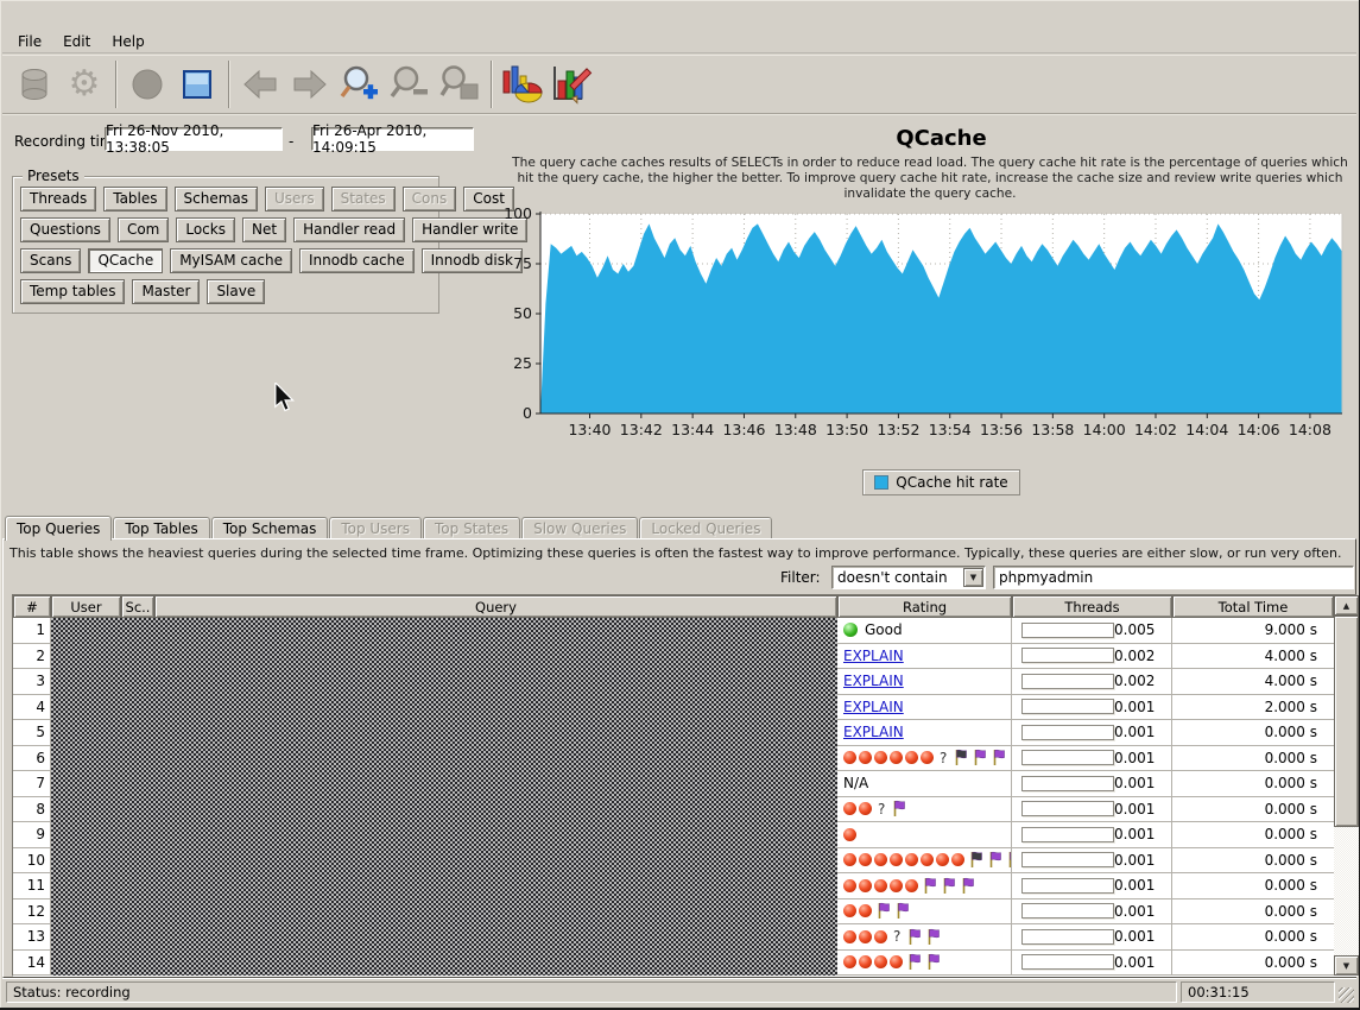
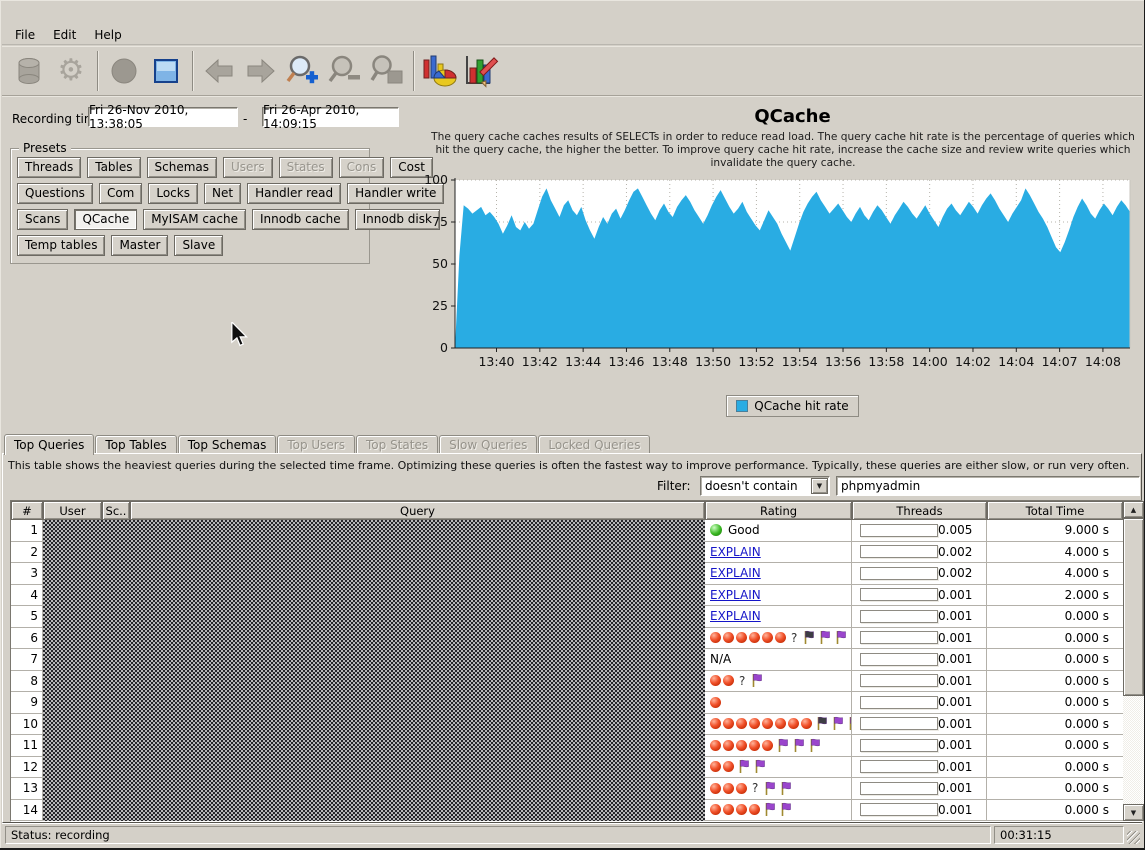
  File
  Edit
  Help
  ⚙
  Recording ti
  Fri 26-Nov 2010, 13:38:05
  -
  Fri 26-Apr 2010, 14:09:15
  Presets
  Threads
  Tables
  Schemas
  Users
  States
  Cons
  Cost
  Questions
  Com
  Locks
  Net
  Handler read
  Handler write
  Scans
  QCache
  MyISAM cache
  Innodb cache
  Innodb disk
  Temp tables
  Master
  Slave
  QCache
  The query cache caches results of SELECTs in order to reduce read load. The query cache hit rate is the percentage of queries which hit the query cache, the higher the better. To improve query cache hit rate, increase the cache size and review write queries which invalidate the query cache.
  0
  25
  50
  75
  100
  13:40
  13:42
  13:44
  13:46
  13:48
  13:50
  13:52
  13:54
  13:56
  13:58
  14:00
  14:02
  14:04
- 14:06
+ 14:07
  14:08
  QCache hit rate
  Top Queries
  Top Tables
  Top Schemas
  Top Users
  Top States
  Slow Queries
  Locked Queries
  This table shows the heaviest queries during the selected time frame. Optimizing these queries is often the fastest way to improve performance. Typically, these queries are either slow, or run very often.
  Filter:
  doesn't contain
  ▼
  phpmyadmin
  #
  User
  Sc..
  Query
  Rating
  Threads
  Total Time
  1
  Good
  0.005
  9.000 s
  2
  EXPLAIN
  0.002
  4.000 s
  3
  EXPLAIN
  0.002
  4.000 s
  4
  EXPLAIN
  0.001
  2.000 s
  5
  EXPLAIN
  0.001
  0.000 s
  6
  ?
  0.001
  0.000 s
  7
  N/A
  0.001
  0.000 s
  8
  ?
  0.001
  0.000 s
  9
  0.001
  0.000 s
  10
  0.001
  0.000 s
  11
  0.001
  0.000 s
  12
  0.001
  0.000 s
  13
  ?
  0.001
  0.000 s
  14
  0.001
  0.000 s
  ▲
  ▼
  Status: recording
  00:31:15
